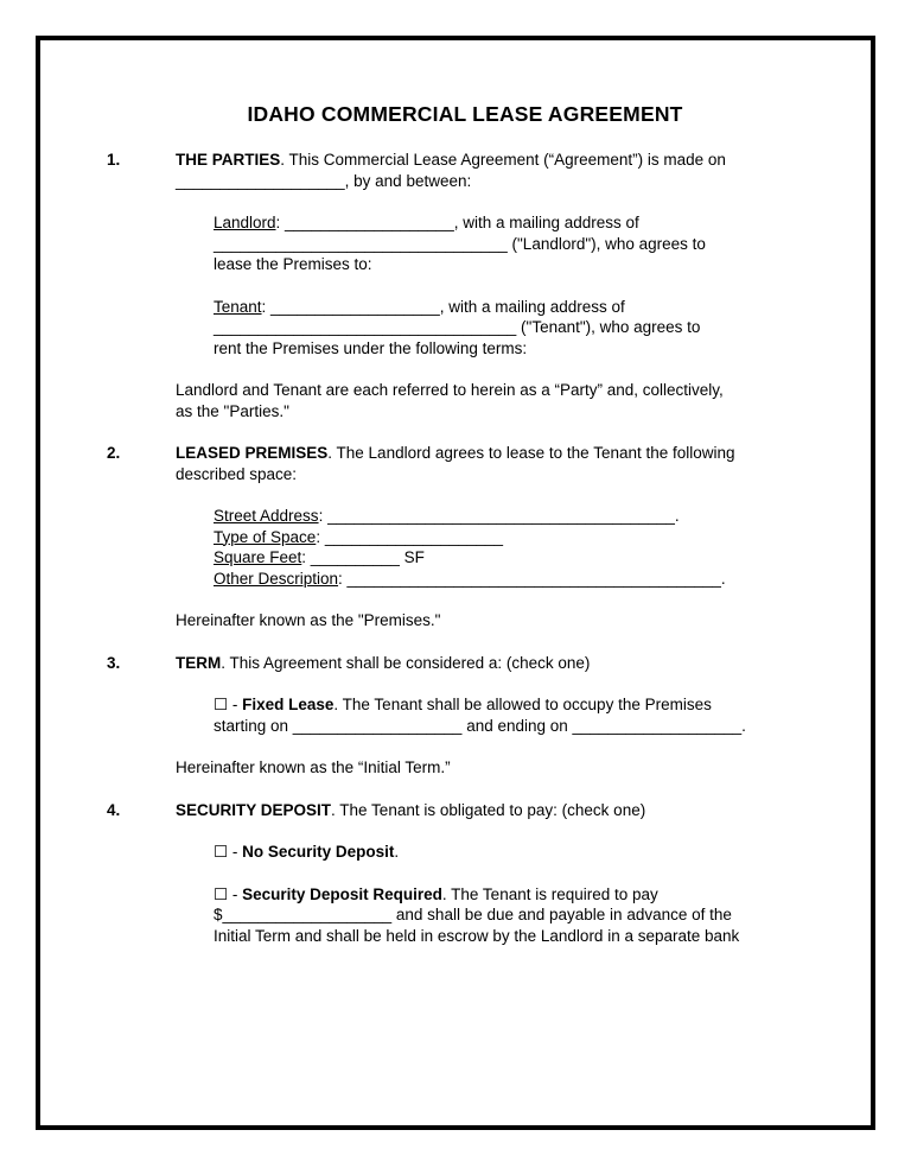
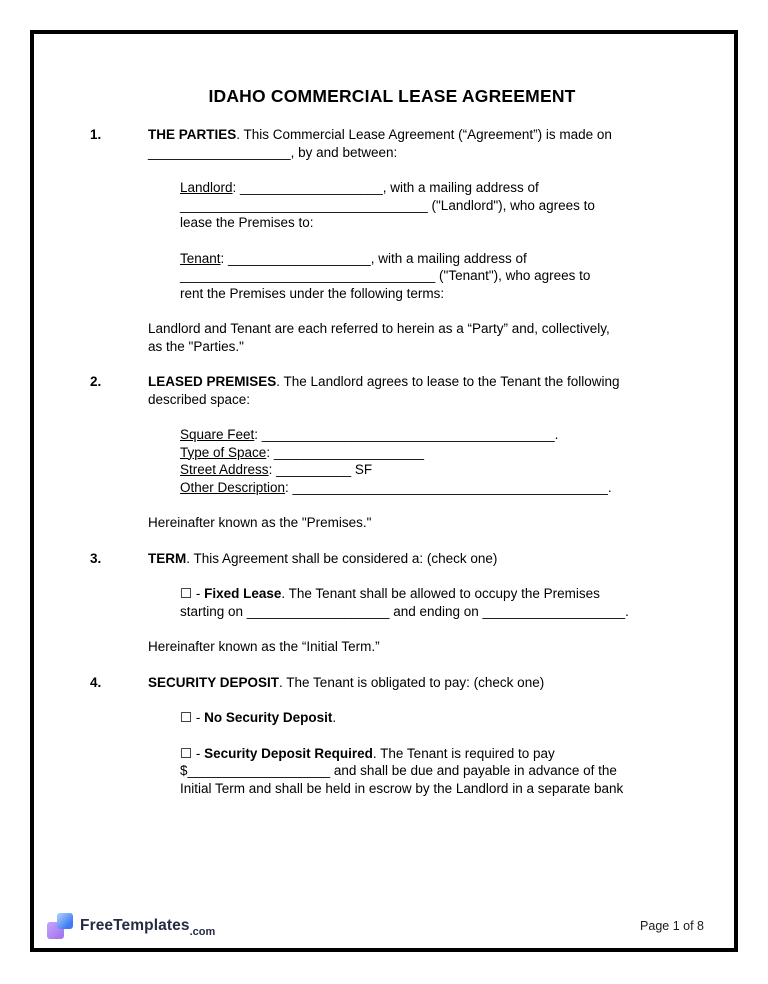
  IDAHO COMMERCIAL LEASE AGREEMENT
  1.
  THE PARTIES. This Commercial Lease Agreement (“Agreement”) is made on
  ___________________, by and between:
  Landlord: ___________________, with a mailing address of
  _________________________________ ("Landlord"), who agrees to
  lease the Premises to:
  Tenant: ___________________, with a mailing address of
  __________________________________ ("Tenant"), who agrees to
  rent the Premises under the following terms:
  Landlord and Tenant are each referred to herein as a “Party” and, collectively,
  as the "Parties."
  2.
  LEASED PREMISES. The Landlord agrees to lease to the Tenant the following
  described space:
- Street Address: _______________________________________.
+ Square Feet: _______________________________________.
  Type of Space: ____________________
- Square Feet: __________ SF
+ Street Address: __________ SF
  Other Description: __________________________________________.
  Hereinafter known as the "Premises."
  3.
  TERM. This Agreement shall be considered a: (check one)
  ☐ - Fixed Lease. The Tenant shall be allowed to occupy the Premises
  starting on ___________________ and ending on ___________________.
  Hereinafter known as the “Initial Term.”
  4.
  SECURITY DEPOSIT. The Tenant is obligated to pay: (check one)
  ☐ - No Security Deposit.
  ☐ - Security Deposit Required. The Tenant is required to pay
  $___________________ and shall be due and payable in advance of the
  Initial Term and shall be held in escrow by the Landlord in a separate bank
+ FreeTemplates
+ .com
+ Page 1 of 8
